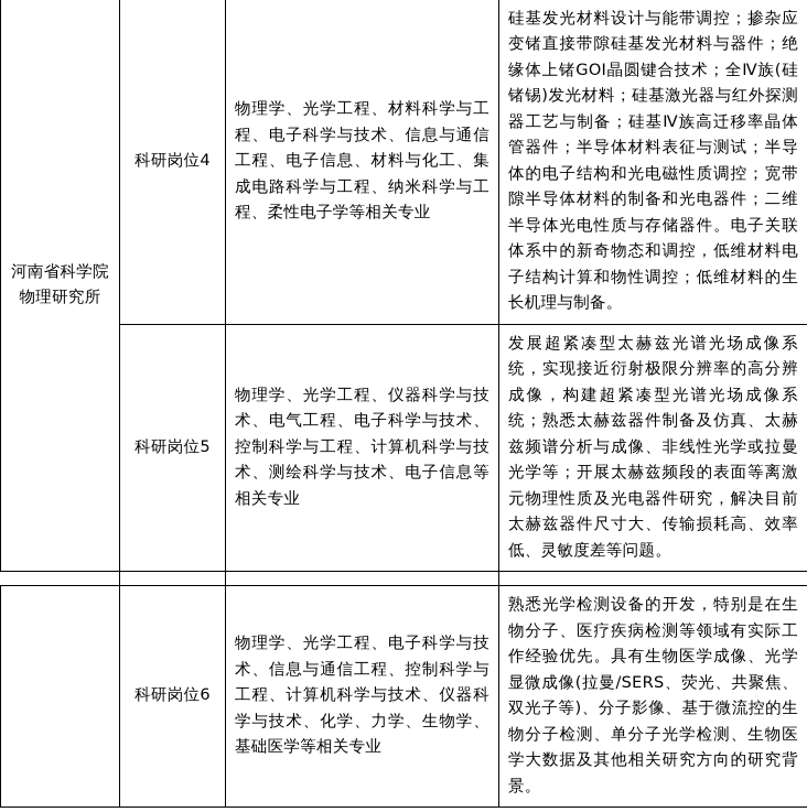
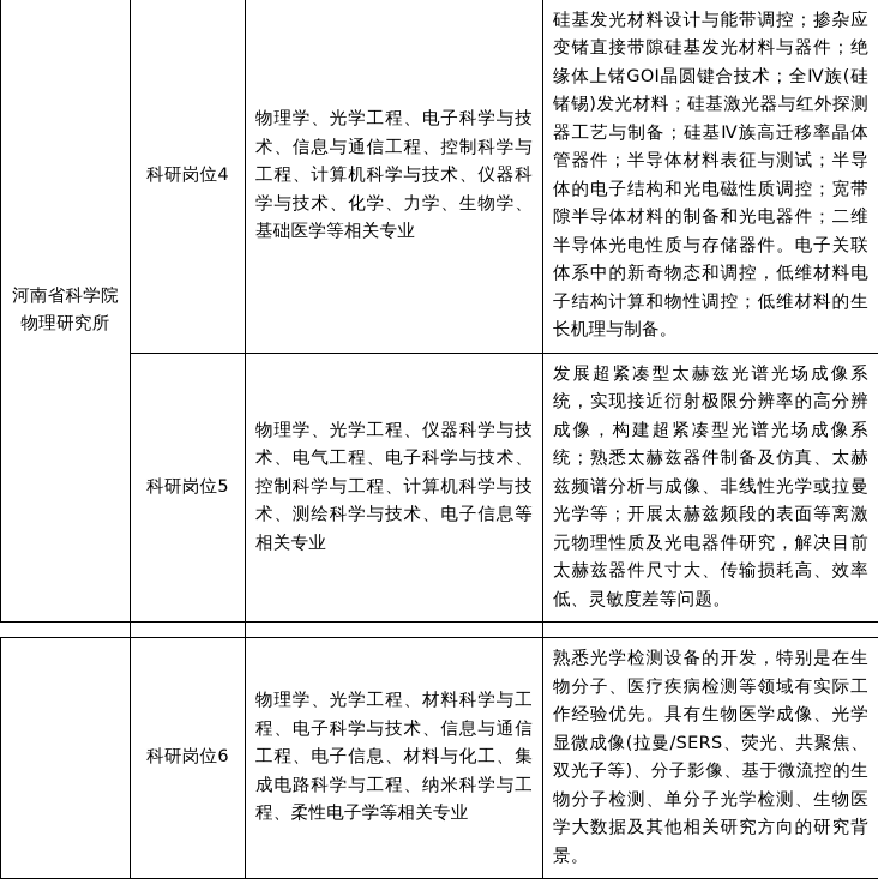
- 河南省科学院 物理研究所	科研岗位4	物理学、光学工程、材料科学与工程、电子科学与技术、信息与通信工程、电子信息、材料与化工、集成电路科学与工程、纳米科学与工程、柔性电子学等相关专业	硅基发光材料设计与能带调控；掺杂应变锗直接带隙硅基发光材料与器件；绝缘体上锗GOI晶圆键合技术；全Ⅳ族(硅锗锡)发光材料；硅基激光器与红外探测器工艺与制备；硅基Ⅳ族高迁移率晶体管器件；半导体材料表征与测试；半导体的电子结构和光电磁性质调控；宽带隙半导体材料的制备和光电器件；二维半导体光电性质与存储器件。电子关联体系中的新奇物态和调控，低维材料电子结构计算和物性调控；低维材料的生长机理与制备。
+ 河南省科学院 物理研究所	科研岗位4	物理学、光学工程、电子科学与技术、信息与通信工程、控制科学与工程、计算机科学与技术、仪器科学与技术、化学、力学、生物学、基础医学等相关专业	硅基发光材料设计与能带调控；掺杂应变锗直接带隙硅基发光材料与器件；绝缘体上锗GOI晶圆键合技术；全Ⅳ族(硅锗锡)发光材料；硅基激光器与红外探测器工艺与制备；硅基Ⅳ族高迁移率晶体管器件；半导体材料表征与测试；半导体的电子结构和光电磁性质调控；宽带隙半导体材料的制备和光电器件；二维半导体光电性质与存储器件。电子关联体系中的新奇物态和调控，低维材料电子结构计算和物性调控；低维材料的生长机理与制备。
  科研岗位5	物理学、光学工程、仪器科学与技术、电气工程、电子科学与技术、控制科学与工程、计算机科学与技术、测绘科学与技术、电子信息等相关专业	发展超紧凑型太赫兹光谱光场成像系统，实现接近衍射极限分辨率的高分辨成像，构建超紧凑型光谱光场成像系统；熟悉太赫兹器件制备及仿真、太赫兹频谱分析与成像、非线性光学或拉曼光学等；开展太赫兹频段的表面等离激元物理性质及光电器件研究，解决目前太赫兹器件尺寸大、传输损耗高、效率低、灵敏度差等问题。
- 	科研岗位6	物理学、光学工程、电子科学与技术、信息与通信工程、控制科学与工程、计算机科学与技术、仪器科学与技术、化学、力学、生物学、基础医学等相关专业	熟悉光学检测设备的开发，特别是在生物分子、医疗疾病检测等领域有实际工作经验优先。具有生物医学成像、光学显微成像(拉曼/SERS、荧光、共聚焦、双光子等)、分子影像、基于微流控的生物分子检测、单分子光学检测、生物医学大数据及其他相关研究方向的研究背景。
+ 	科研岗位6	物理学、光学工程、材料科学与工程、电子科学与技术、信息与通信工程、电子信息、材料与化工、集成电路科学与工程、纳米科学与工程、柔性电子学等相关专业	熟悉光学检测设备的开发，特别是在生物分子、医疗疾病检测等领域有实际工作经验优先。具有生物医学成像、光学显微成像(拉曼/SERS、荧光、共聚焦、双光子等)、分子影像、基于微流控的生物分子检测、单分子光学检测、生物医学大数据及其他相关研究方向的研究背景。
